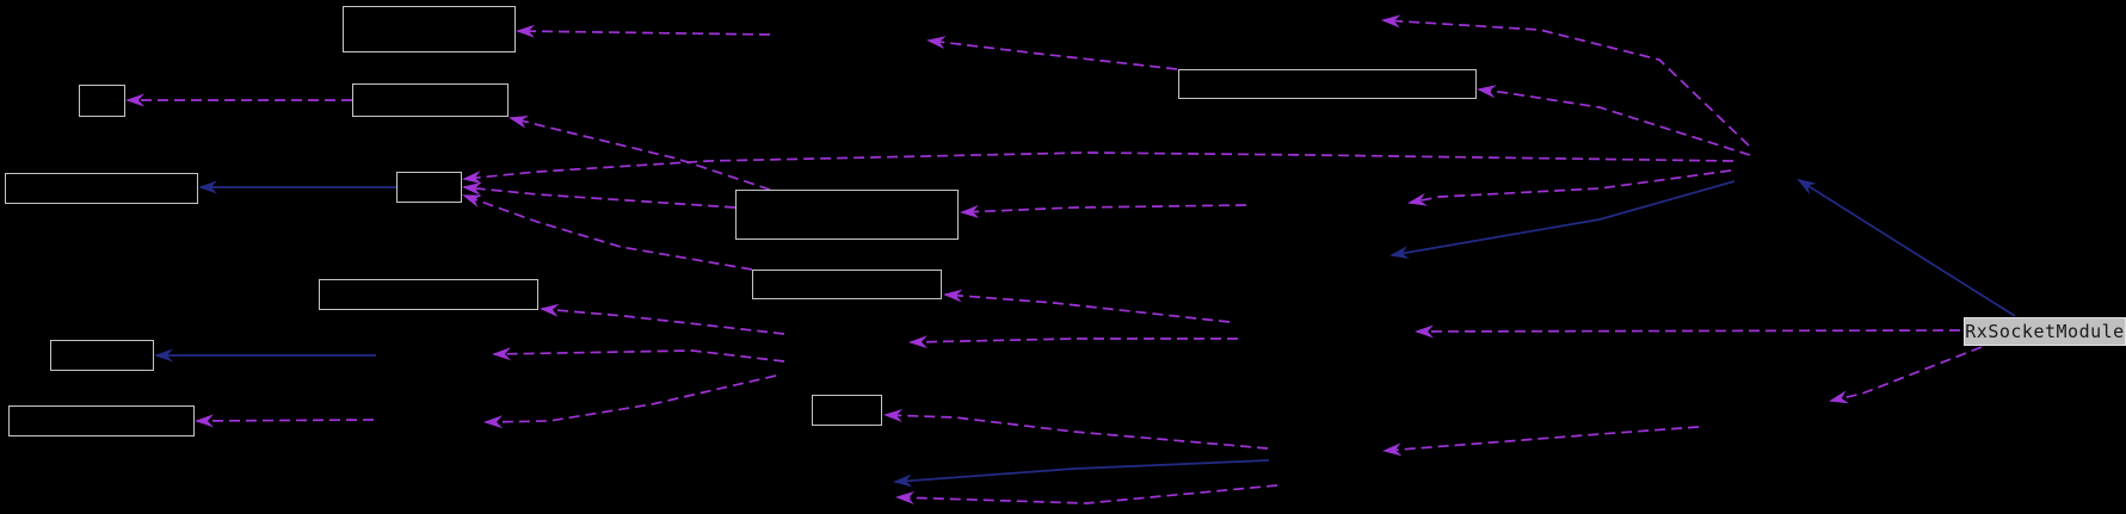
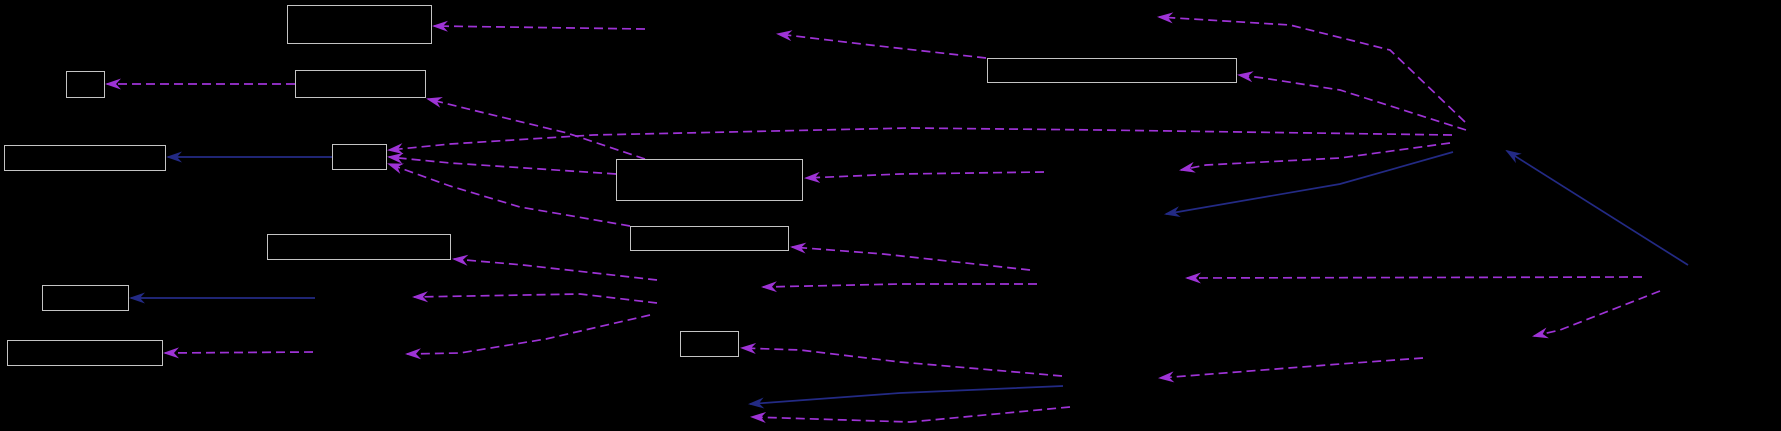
- RxSocketModule
